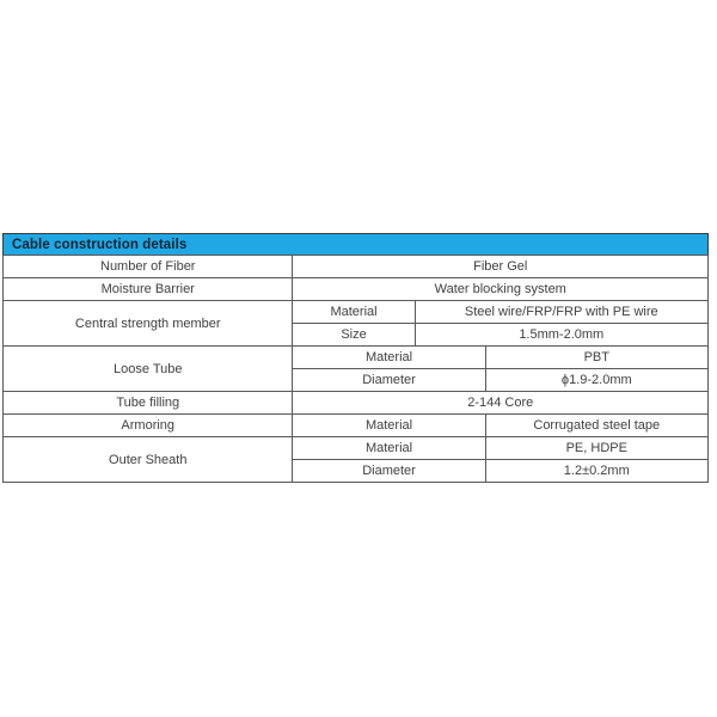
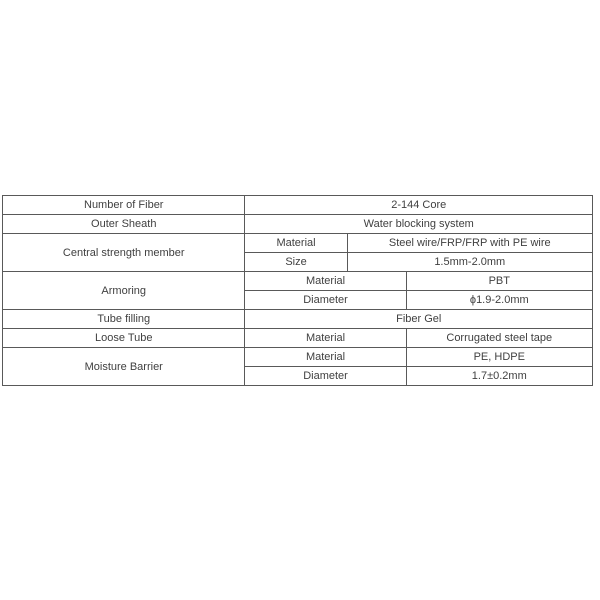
- Cable construction details
- Number of Fiber	Fiber Gel
+ Number of Fiber	2-144 Core
- Moisture Barrier	Water blocking system
+ Outer Sheath	Water blocking system
  Central strength member	Material	Steel wire/FRP/FRP with PE wire
  Size	1.5mm-2.0mm
- Loose Tube	Material	PBT
+ Armoring	Material	PBT
  Diameter	ϕ1.9-2.0mm
- Tube filling	2-144 Core
+ Tube filling	Fiber Gel
- Armoring	Material	Corrugated steel tape
+ Loose Tube	Material	Corrugated steel tape
- Outer Sheath	Material	PE, HDPE
+ Moisture Barrier	Material	PE, HDPE
- Diameter	1.2±0.2mm
+ Diameter	1.7±0.2mm
